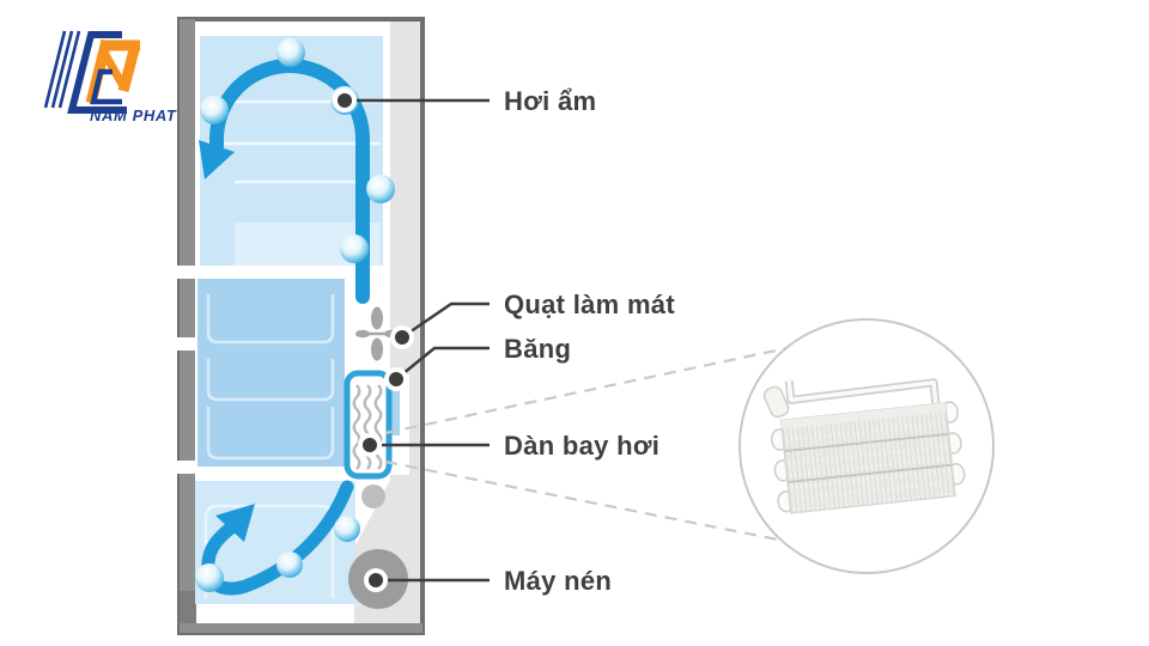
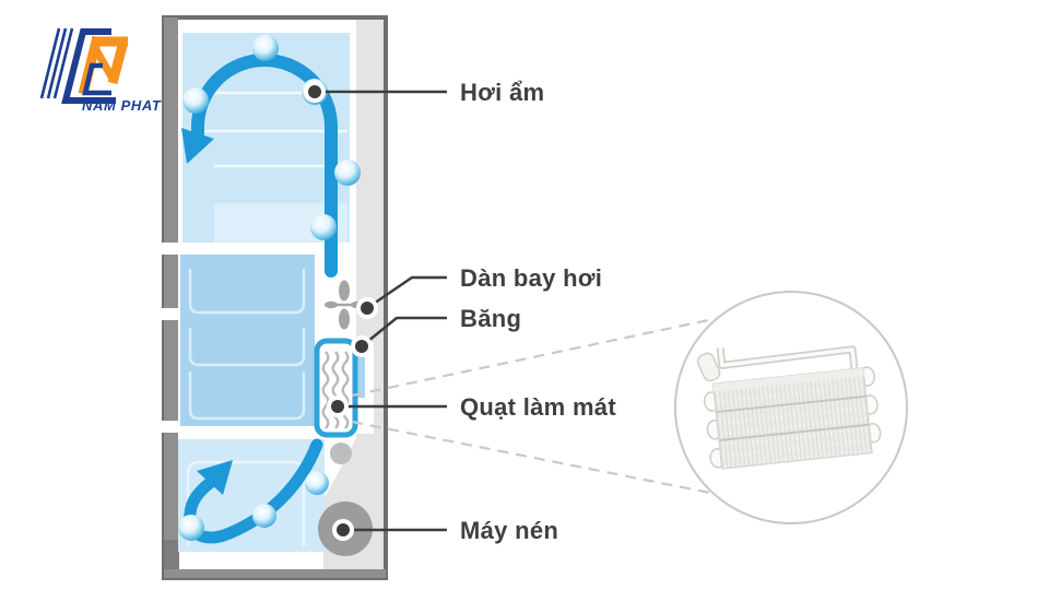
  NAM PHAT
  Hơi ẩm
- Quạt làm mát
+ Dàn bay hơi
  Băng
- Dàn bay hơi
+ Quạt làm mát
  Máy nén
